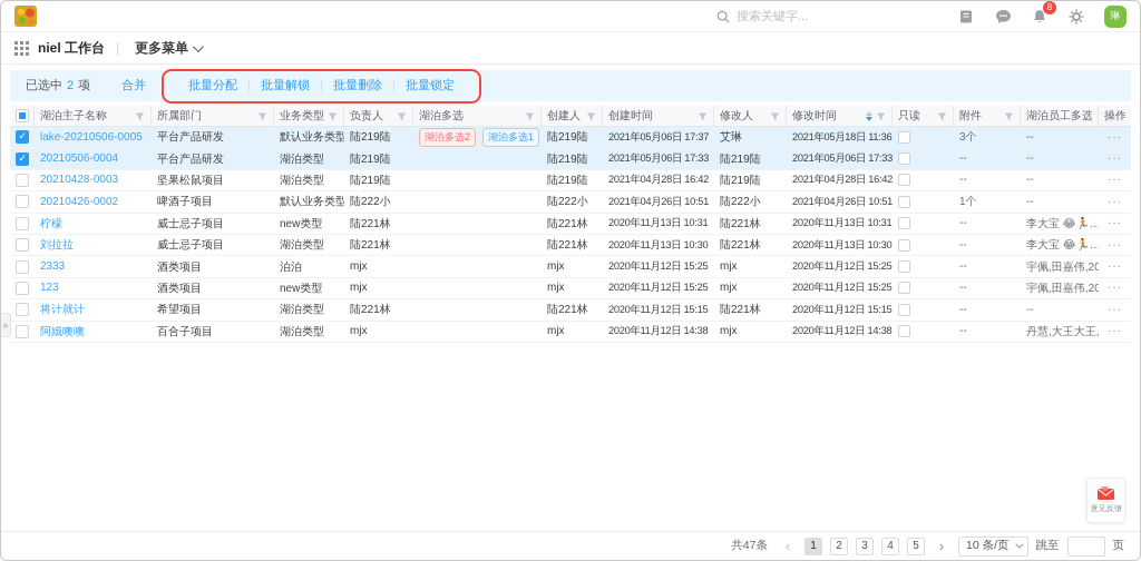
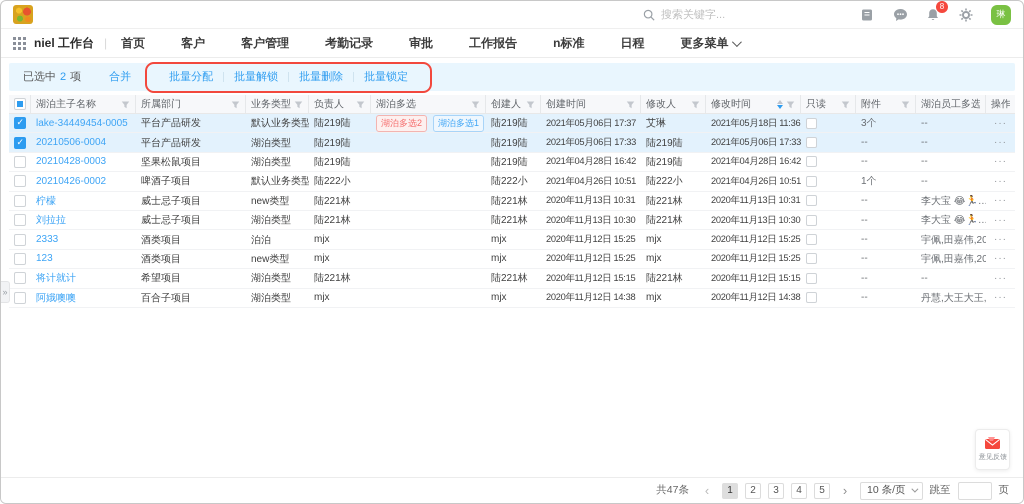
  搜索关键字...
  8
  琳
  niel 工作台
  |
+ 首页
+ 客户
+ 客户管理
+ 考勤记录
+ 审批
+ 工作报告
+ n标准
+ 日程
  更多菜单
  已选中 2 项
  合并
  批量分配
  批量解锁
  批量删除
  批量锁定
  湖泊主子名称
  所属部门
  业务类型
  负责人
  湖泊多选
  创建人
  创建时间
  修改人
  修改时间
  只读
  附件
  操作
- lake-20210506-0005
+ lake-34449454-0005
  平台产品研发
  默认业务类型
  陆219陆
  湖泊多选2
  湖泊多选1
  陆219陆
  2021年05月06日 17:37
  艾琳
  2021年05月18日 11:36
  3个
  --
  ···
  20210506-0004
  平台产品研发
  湖泊类型
  陆219陆
  陆219陆
  2021年05月06日 17:33
  陆219陆
  2021年05月06日 17:33
  --
  --
  ···
  20210428-0003
  坚果松鼠项目
  湖泊类型
  陆219陆
  陆219陆
  2021年04月28日 16:42
  陆219陆
  2021年04月28日 16:42
  --
  --
  ···
  20210426-0002
  啤酒子项目
  默认业务类型
  陆222小
  陆222小
  2021年04月26日 10:51
  陆222小
  2021年04月26日 10:51
  1个
  --
  ···
  柠檬
  威士忌子项目
  new类型
  陆221林
  陆221林
  2020年11月13日 10:31
  陆221林
  2020年11月13日 10:31
  --
  李大宝 😂🏃…
  ···
  刘拉拉
  威士忌子项目
  湖泊类型
  陆221林
  陆221林
  2020年11月13日 10:30
  陆221林
  2020年11月13日 10:30
  --
  李大宝 😂🏃…
  ···
  2333
  酒类项目
  泊泊
  mjx
  mjx
  2020年11月12日 15:25
  mjx
  2020年11月12日 15:25
  --
  宇佩,田嘉伟,20
  ···
  123
  酒类项目
  new类型
  mjx
  mjx
  2020年11月12日 15:25
  mjx
  2020年11月12日 15:25
  --
  宇佩,田嘉伟,20
  ···
  将计就计
  希望项目
  湖泊类型
  陆221林
  陆221林
  2020年11月12日 15:15
  陆221林
  2020年11月12日 15:15
  --
  --
  ···
  阿娥噢噢
  百合子项目
  湖泊类型
  mjx
  mjx
  2020年11月12日 14:38
  mjx
  2020年11月12日 14:38
  --
  丹慧,大王大王,
  ···
  »
  意见反馈
  共47条
  ‹
  1
  2
  3
  4
  5
  ›
  10 条/页
  跳至
  页
